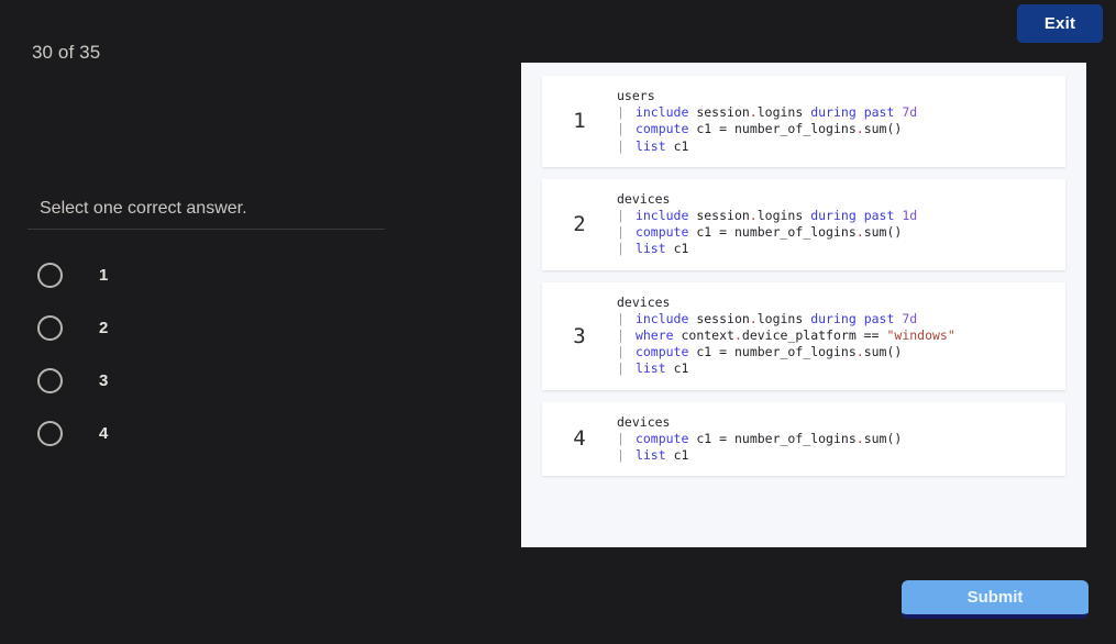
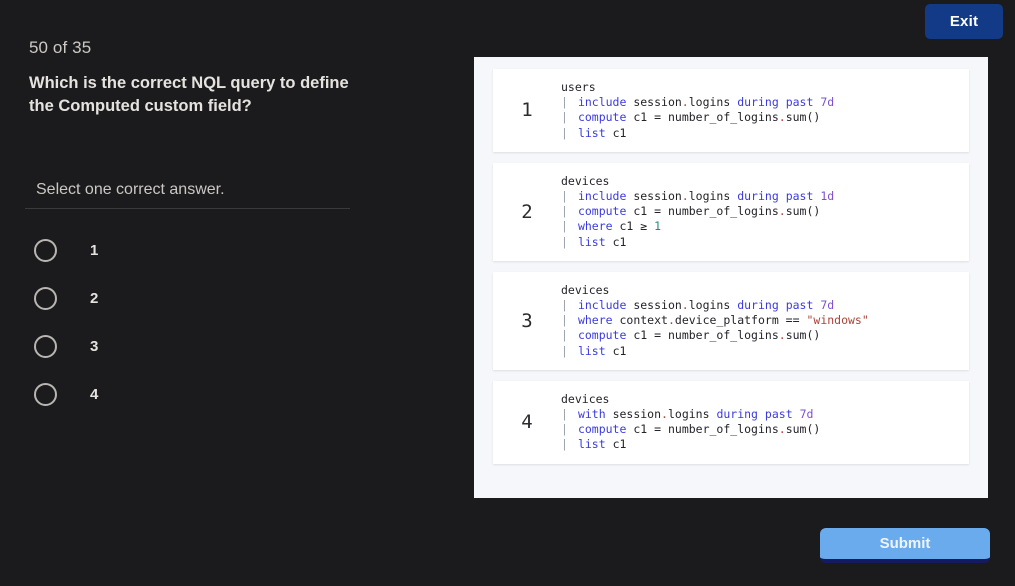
  Exit
- 30 of 35
+ 50 of 35
+ Which is the correct NQL query to define the Computed custom field?
  Select one correct answer.
  1
  2
  3
  4
  1
  users
  | include session.logins during past 7d
  | compute c1 = number_of_logins.sum()
  | list c1
  2
  devices
  | include session.logins during past 1d
  | compute c1 = number_of_logins.sum()
+ | where c1 ≥ 1
  | list c1
  3
  devices
  | include session.logins during past 7d
  | where context.device_platform == "windows"
  | compute c1 = number_of_logins.sum()
  | list c1
  4
  devices
+ | with session.logins during past 7d
  | compute c1 = number_of_logins.sum()
  | list c1
  Submit
